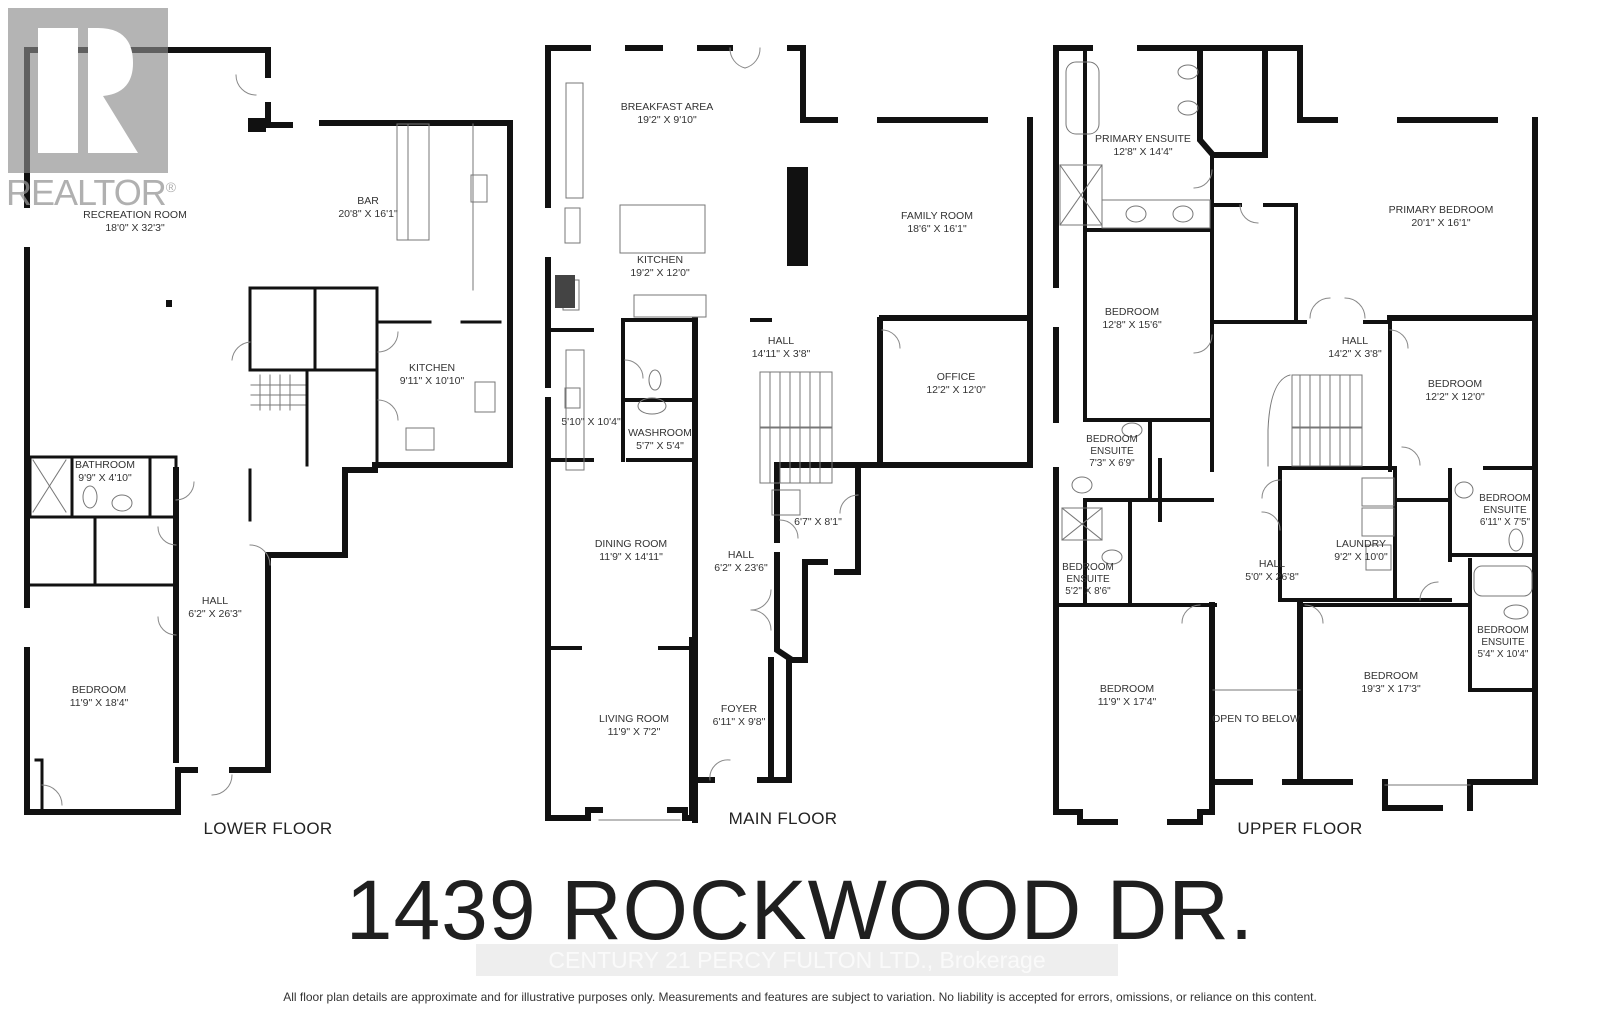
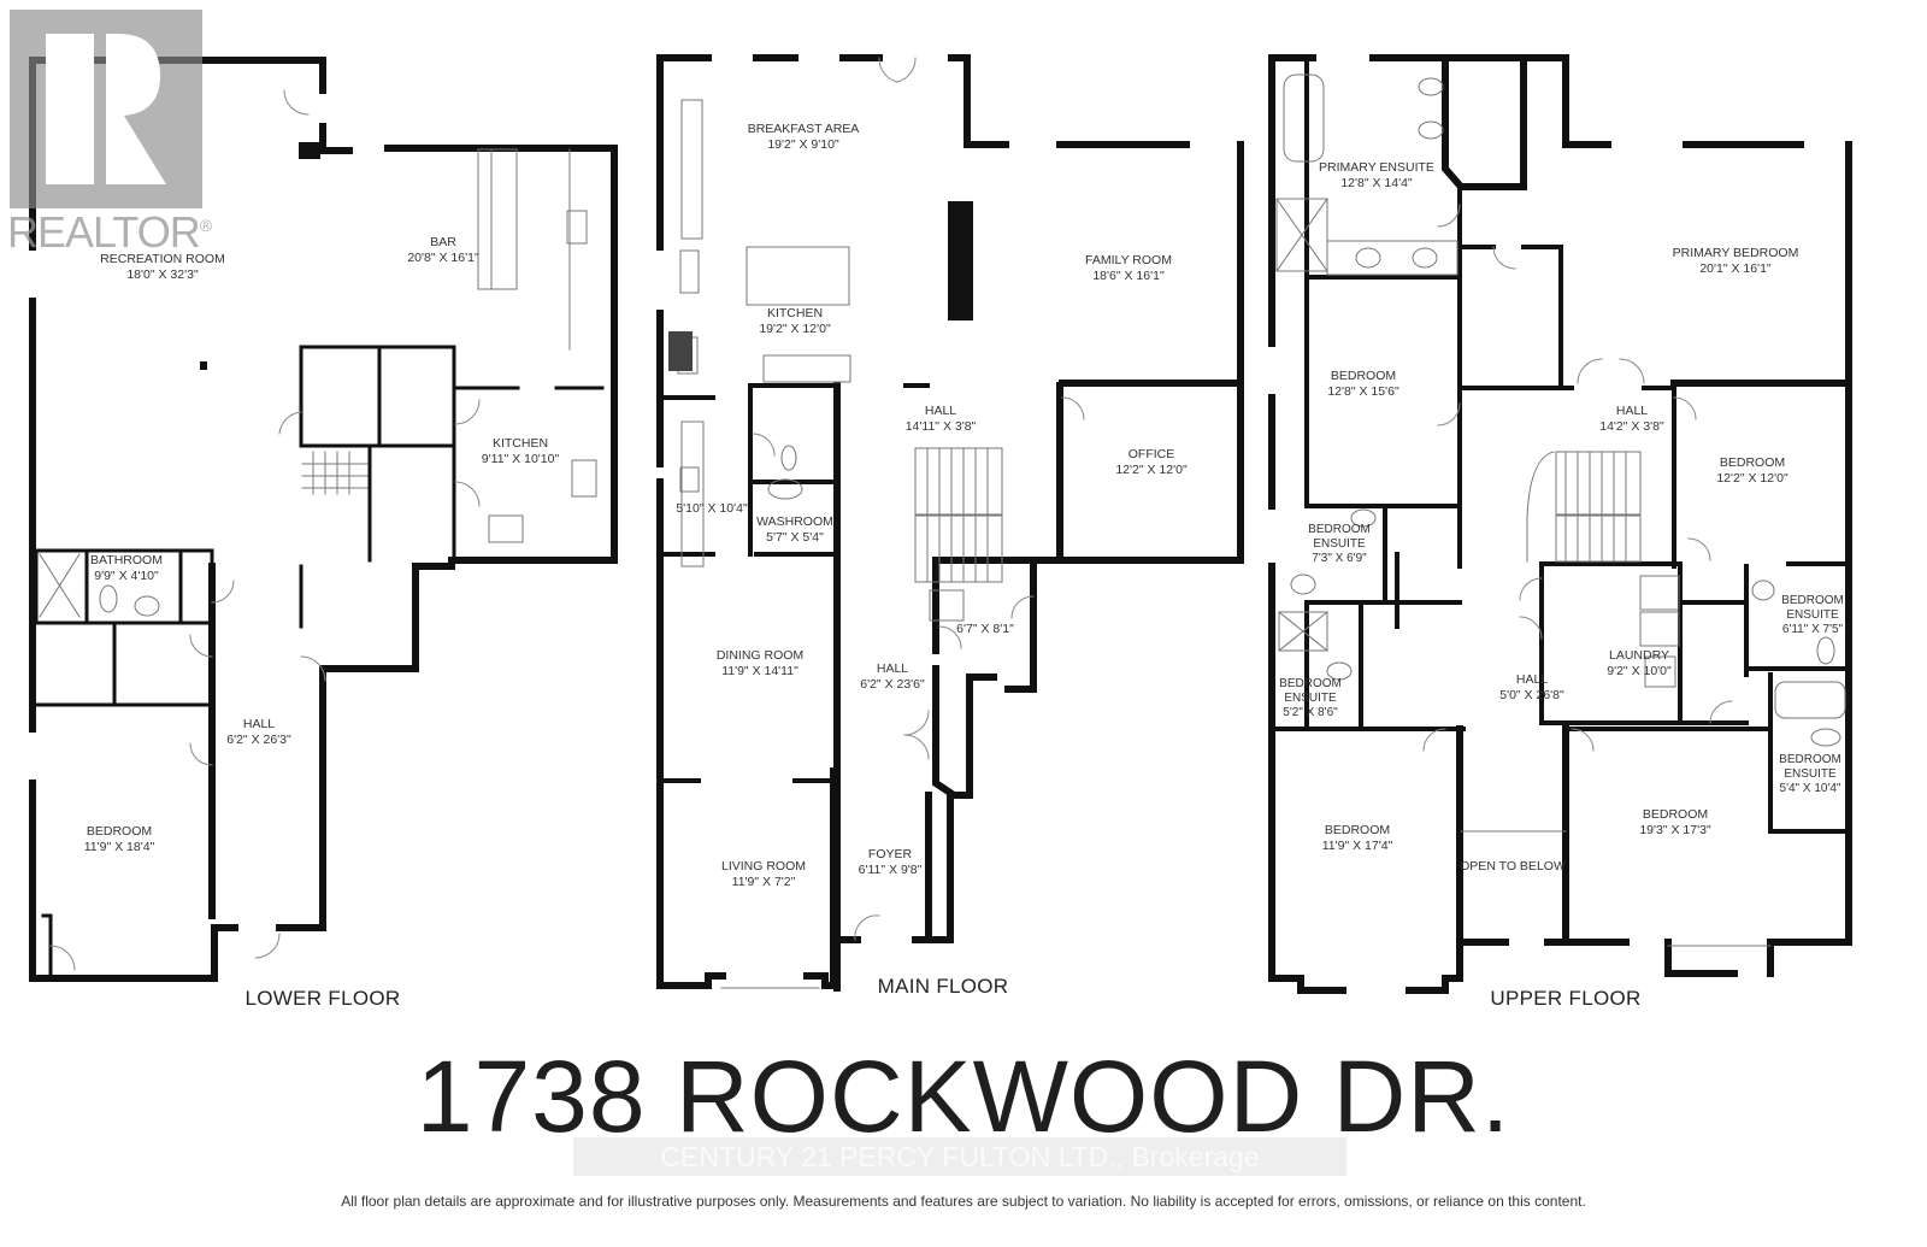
  REALTOR®
  RECREATION ROOM
  18'0" X 32'3"
  BAR
  20'8" X 16'1"
  KITCHEN
  9'11" X 10'10"
  BATHROOM
  9'9" X 4'10"
  HALL
  6'2" X 26'3"
  BEDROOM
  11'9" X 18'4"
  LOWER FLOOR
  BREAKFAST AREA
  19'2" X 9'10"
  FAMILY ROOM
  18'6" X 16'1"
  KITCHEN
  19'2" X 12'0"
  HALL
  14'11" X 3'8"
  OFFICE
  12'2" X 12'0"
  5'10" X 10'4"
  WASHROOM
  5'7" X 5'4"
  DINING ROOM
  11'9" X 14'11"
  HALL
  6'2" X 23'6"
  6'7" X 8'1"
  LIVING ROOM
  11'9" X 7'2"
  FOYER
  6'11" X 9'8"
  MAIN FLOOR
  PRIMARY ENSUITE
  12'8" X 14'4"
  PRIMARY BEDROOM
  20'1" X 16'1"
  BEDROOM
  12'8" X 15'6"
  HALL
  14'2" X 3'8"
  BEDROOM
  12'2" X 12'0"
  BEDROOM
  ENSUITE
  7'3" X 6'9"
  BEDROOM
  ENSUITE
  6'11" X 7'5"
  LAUNDRY
  9'2" X 10'0"
  BEDROOM
  ENSUITE
  5'2" X 8'6"
  HALL
  5'0" X 26'8"
  BEDROOM
  ENSUITE
  5'4" X 10'4"
  BEDROOM
  11'9" X 17'4"
  OPEN TO BELOW
  BEDROOM
  19'3" X 17'3"
  UPPER FLOOR
- 1439 ROCKWOOD DR.
+ 1738 ROCKWOOD DR.
  All floor plan details are approximate and for illustrative purposes only. Measurements and features are subject to variation. No liability is accepted for errors, omissions, or reliance on this content.
